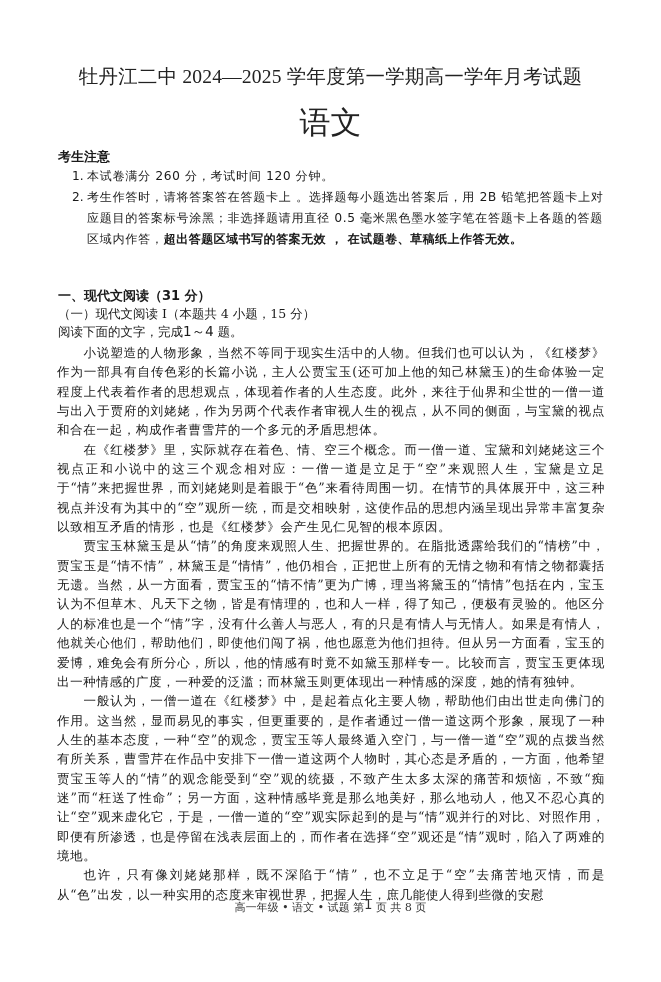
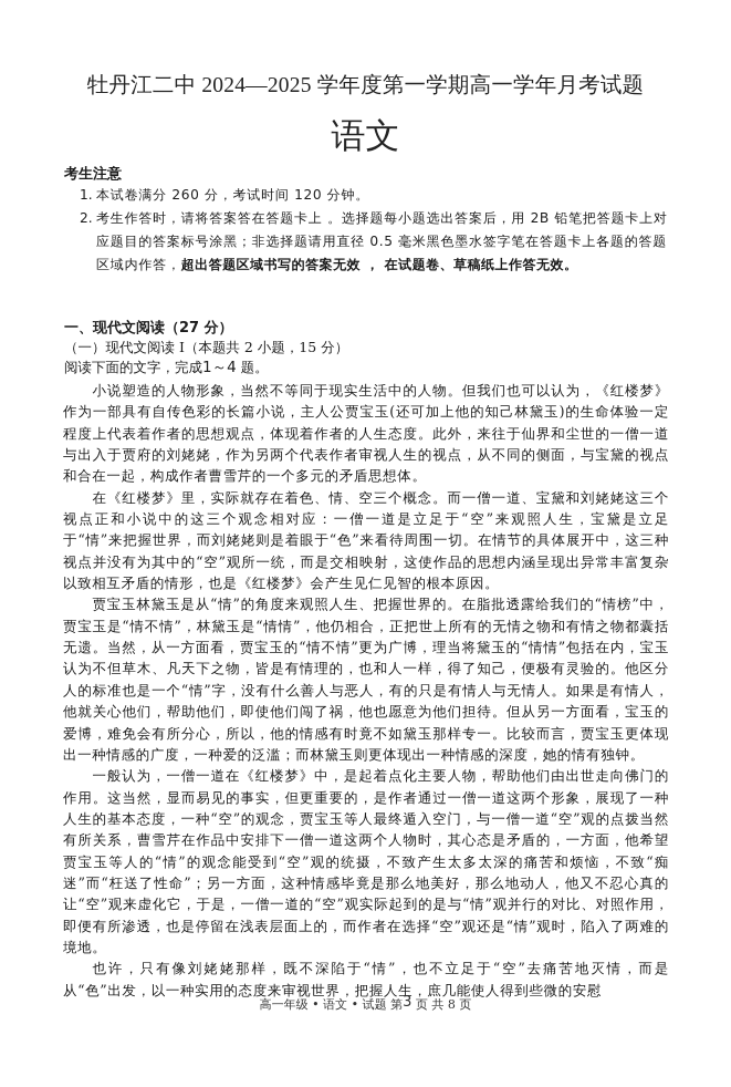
  牡丹江二中 2024—2025 学年度第一学期高一学年月考试题
  语文
  考生注意
  1.
  本试卷满分 260 分，考试时间 120 分钟。
  2.
  考生作答时，请将答案答在答题卡上 。选择题每小题选出答案后，用 2B 铅笔把答题卡上对 应题目的答案标号涂黑；非选择题请用直径 0.5 毫米黑色墨水签字笔在答题卡上各题的答题区域内作答，超出答题区域书写的答案无效 ， 在试题卷、草稿纸上作答无效。
- 一、现代文阅读（31 分）
+ 一、现代文阅读（27 分）
- （一）现代文阅读 I（本题共 4 小题，15 分）
+ （一）现代文阅读 I（本题共 2 小题，15 分）
  阅读下面的文字，完成1～4 题。
  小说塑造的人物形象，当然不等同于现实生活中的人物。但我们也可以认为，《红楼梦》作为一部具有自传色彩的长篇小说，主人公贾宝玉(还可加上他的知己林黛玉)的生命体验一定程度上代表着作者的思想观点，体现着作者的人生态度。此外，来往于仙界和尘世的一僧一道与出入于贾府的刘姥姥，作为另两个代表作者审视人生的视点，从不同的侧面，与宝黛的视点和合在一起，构成作者曹雪芹的一个多元的矛盾思想体。
  在《红楼梦》里，实际就存在着色、情、空三个概念。而一僧一道、宝黛和刘姥姥这三个视点正和小说中的这三个观念相对应：一僧一道是立足于“空”来观照人生，宝黛是立足于“情”来把握世界，而刘姥姥则是着眼于“色”来看待周围一切。在情节的具体展开中，这三种视点并没有为其中的“空”观所一统，而是交相映射，这使作品的思想内涵呈现出异常丰富复杂以致相互矛盾的情形，也是《红楼梦》会产生见仁见智的根本原因。
  贾宝玉林黛玉是从“情”的角度来观照人生、把握世界的。在脂批透露给我们的“情榜”中，贾宝玉是“情不情”，林黛玉是“情情”，他仍相合，正把世上所有的无情之物和有情之物都囊括无遗。当然，从一方面看，贾宝玉的“情不情”更为广博，理当将黛玉的“情情”包括在内，宝玉认为不但草木、凡天下之物，皆是有情理的，也和人一样，得了知己，便极有灵验的。他区分人的标准也是一个“情”字，没有什么善人与恶人，有的只是有情人与无情人。如果是有情人，他就关心他们，帮助他们，即使他们闯了祸，他也愿意为他们担待。但从另一方面看，宝玉的爱博，难免会有所分心，所以，他的情感有时竟不如黛玉那样专一。比较而言，贾宝玉更体现出一种情感的广度，一种爱的泛滥；而林黛玉则更体现出一种情感的深度，她的情有独钟。
  一般认为，一僧一道在《红楼梦》中，是起着点化主要人物，帮助他们由出世走向佛门的作用。这当然，显而易见的事实，但更重要的，是作者通过一僧一道这两个形象，展现了一种人生的基本态度，一种“空”的观念，贾宝玉等人最终遁入空门，与一僧一道“空”观的点拨当然有所关系，曹雪芹在作品中安排下一僧一道这两个人物时，其心态是矛盾的，一方面，他希望贾宝玉等人的“情”的观念能受到“空”观的统摄，不致产生太多太深的痛苦和烦恼，不致“痴迷”而“枉送了性命”；另一方面，这种情感毕竟是那么地美好，那么地动人，他又不忍心真的让“空”观来虚化它，于是，一僧一道的“空”观实际起到的是与“情”观并行的对比、对照作用，即便有所渗透，也是停留在浅表层面上的，而作者在选择“空”观还是“情”观时，陷入了两难的境地。
  也许，只有像刘姥姥那样，既不深陷于“情”，也不立足于“空”去痛苦地灭情，而是从“色”出发，以一种实用的态度来审视世界，把握人生，庶几能使人得到些微的安慰
- 高一年级 • 语文 • 试题 第1 页 共 8 页
+ 高一年级 • 语文 • 试题 第3 页 共 8 页
